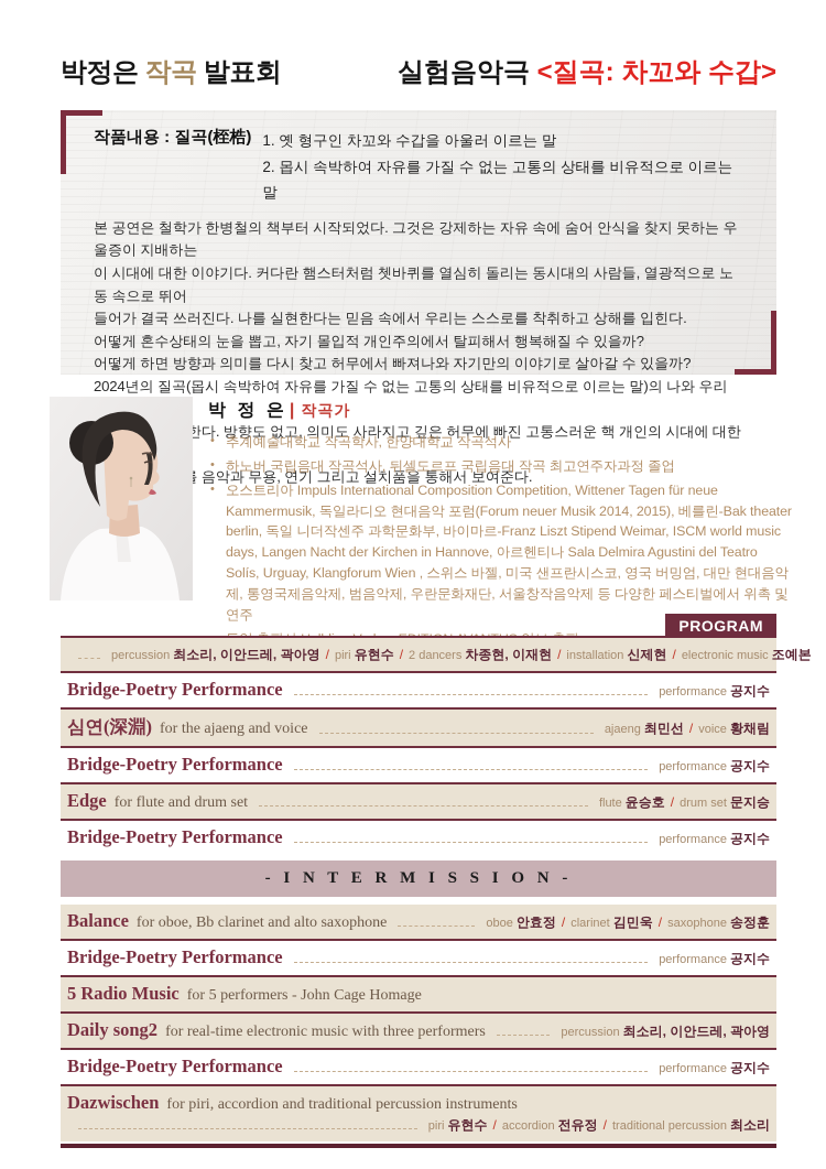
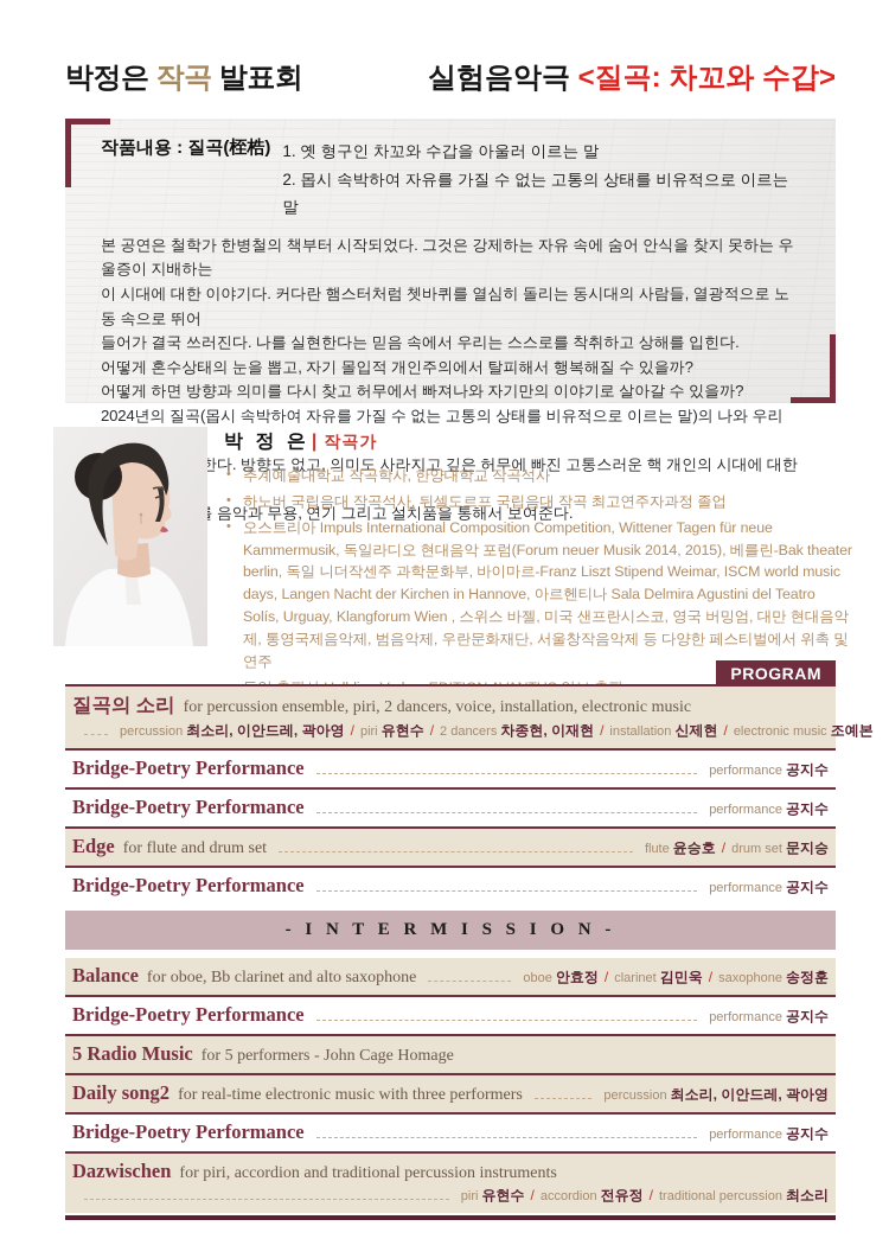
  박정은 작곡 발표회
  실험음악극 <질곡: 차꼬와 수갑>
  작품내용 : 질곡(桎梏)
  1. 옛 형구인 차꼬와 수갑을 아울러 이르는 말
  2. 몹시 속박하여 자유를 가질 수 없는 고통의 상태를 비유적으로 이르는 말
  본 공연은 철학가 한병철의 책부터 시작되었다. 그것은 강제하는 자유 속에 숨어 안식을 찾지 못하는 우울증이 지배하는
  이 시대에 대한 이야기다. 커다란 햄스터처럼 쳇바퀴를 열심히 돌리는 동시대의 사람들, 열광적으로 노동 속으로 뛰어
  들어가 결국 쓰러진다. 나를 실현한다는 믿음 속에서 우리는 스스로를 착취하고 상해를 입힌다.
  어떻게 혼수상태의 눈을 뽑고, 자기 몰입적 개인주의에서 탈피해서 행복해질 수 있을까?
  어떻게 하면 방향과 의미를 다시 찾고 허무에서 빠져나와 자기만의 이야기로 살아갈 수 있을까?
  2024년의 질곡(몹시 속박하여 자유를 가질 수 없는 고통의 상태를 비유적으로 이르는 말)의 나와 우리
  한다. 방향도 없고, 의미도 사라지고 깊은 허무에 빠진 고통스러운 핵 개인의 시대에 대한
  음악과 무용, 연기 그리고 설치품을 통해서 보여준다.
  박 정 은| 작곡가
  추계예술대학교 작곡학사, 한양대학교 작곡석사
  하노버 국립음대 작곡석사, 뒤셀도르프 국립음대 작곡 최고연주자과정 졸업
  오스트리아 Impuls International Composition Competition, Wittener Tagen für neue Kammermusik, 독일라디오 현대음악 포럼(Forum neuer Musik 2014, 2015), 베를린-Bak theater berlin, 독일 니더작센주 과학문화부, 바이마르-Franz Liszt Stipend Weimar, ISCM world music days, Langen Nacht der Kirchen in Hannove, 아르헨티나 Sala Delmira Agustini del Teatro Solís, Urguay, Klangforum Wien , 스위스 바젤, 미국 샌프란시스코, 영국 버밍엄, 대만 현대음악제, 통영국제음악제, 범음악제, 우란문화재단, 서울창작음악제 등 다양한 페스티벌에서 위촉 및
  PROGRAM
+ 질곡의 소리
+ for percussion ensemble, piri, 2 dancers, voice, installation, electronic music
  percussion 최소리, 이안드레, 곽아영 / piri 유현수 / 2 dancers 차종현, 이재현 / installation 신제현 / electronic music 조예본
  Bridge-Poetry Performance
  performance 공지수
- 심연(深淵)
- for the ajaeng and voice
- ajaeng 최민선 / voice 황채림
  Bridge-Poetry Performance
  performance 공지수
  Edge
  for flute and drum set
  flute 윤승호 / drum set 문지승
  Bridge-Poetry Performance
  performance 공지수
  - I N T E R M I S S I O N -
  Balance
  for oboe, Bb clarinet and alto saxophone
  oboe 안효정 / clarinet 김민욱 / saxophone 송정훈
  Bridge-Poetry Performance
  performance 공지수
  5 Radio Music
  for 5 performers - John Cage Homage
  Daily song2
  for real-time electronic music with three performers
  percussion 최소리, 이안드레, 곽아영
  Bridge-Poetry Performance
  performance 공지수
  Dazwischen
  for piri, accordion and traditional percussion instruments
  piri 유현수 / accordion 전유정 / traditional percussion 최소리
